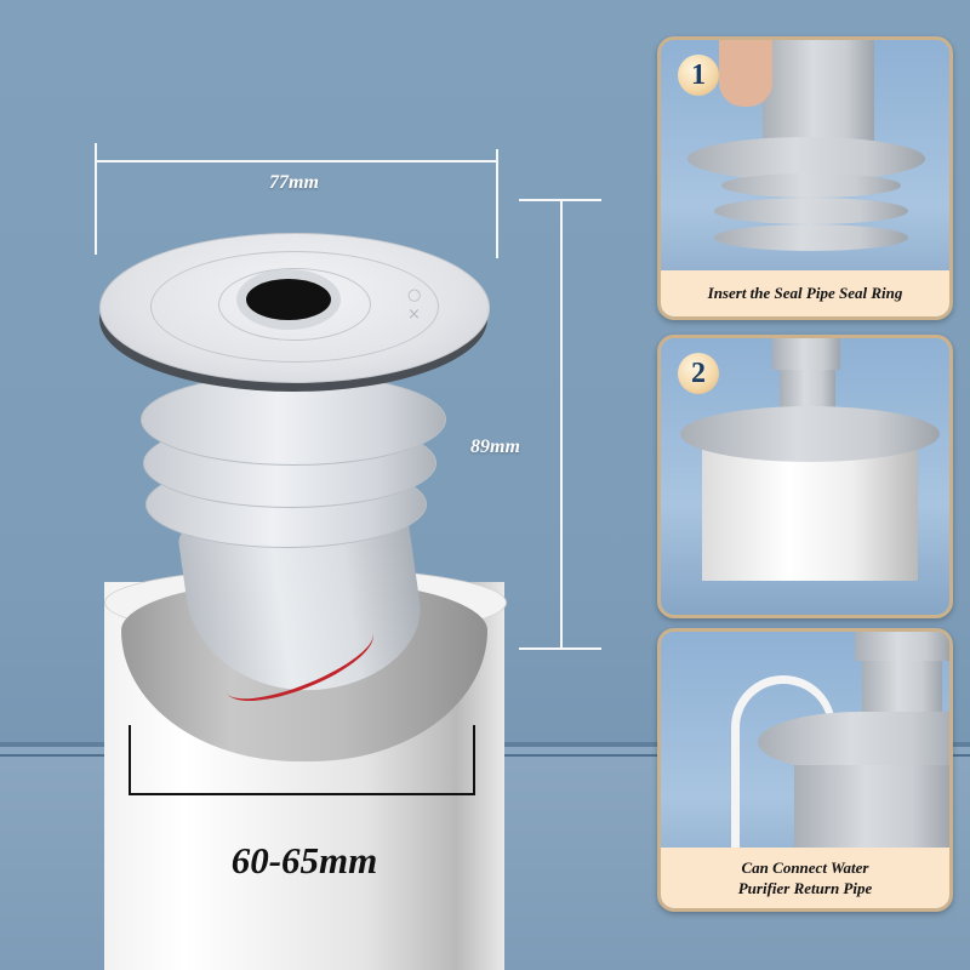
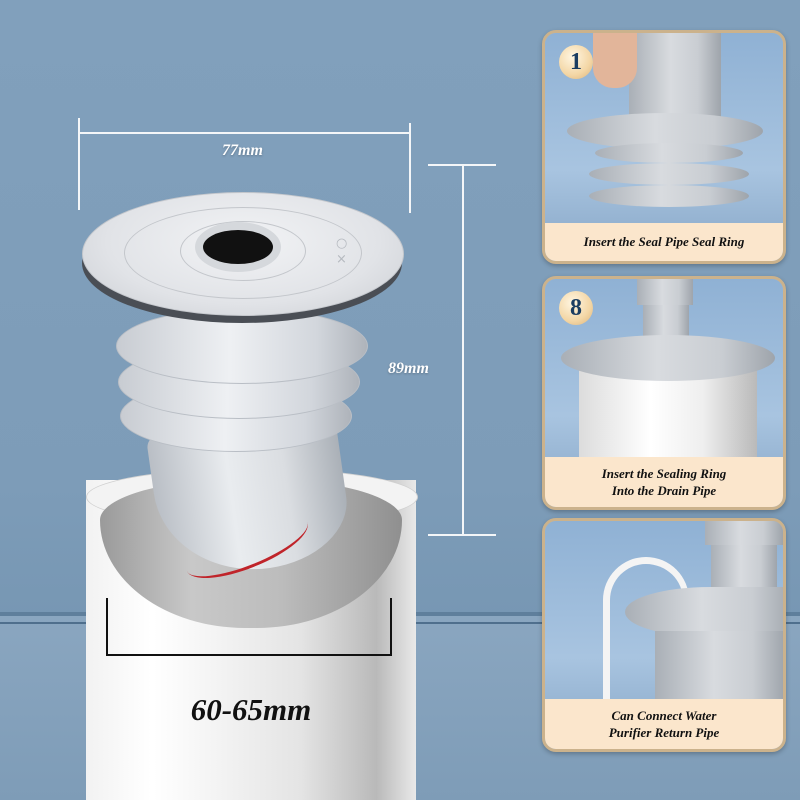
  77mm
  89mm
  ○
  ×
  60-65mm
  1
  Insert the Seal Pipe Seal Ring
- 2
+ 8
+ Insert the Sealing Ring
+ Into the Drain Pipe
  Can Connect Water
  Purifier Return Pipe
